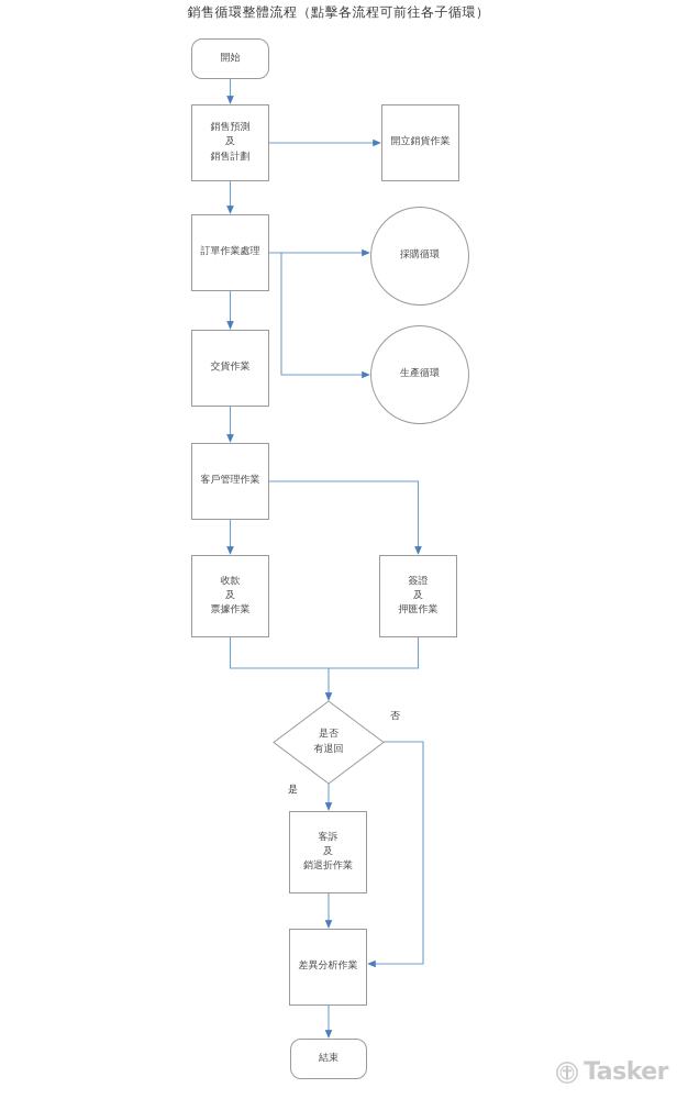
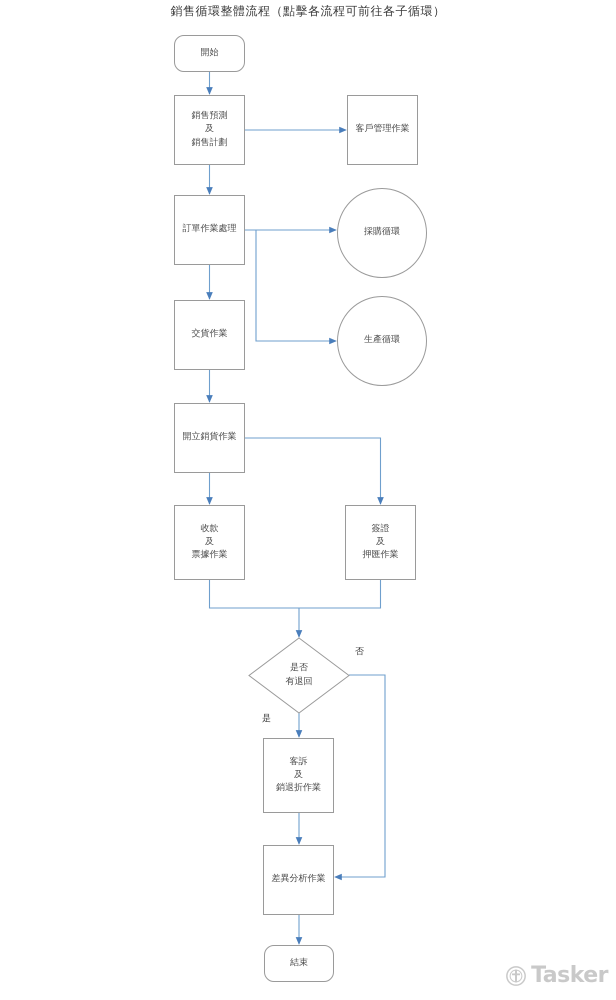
  銷售循環整體流程（點擊各流程可前往各子循環）
  開始
  銷售預測
  及
  銷售計劃
- 開立銷貨作業
+ 客戶管理作業
  訂單作業處理
  採購循環
  交貨作業
  生產循環
- 客戶管理作業
+ 開立銷貨作業
  收款
  及
  票據作業
  簽證
  及
  押匯作業
  是否
  有退回
  是
  否
  客訴
  及
  銷退折作業
  差異分析作業
  結束
  Tasker
